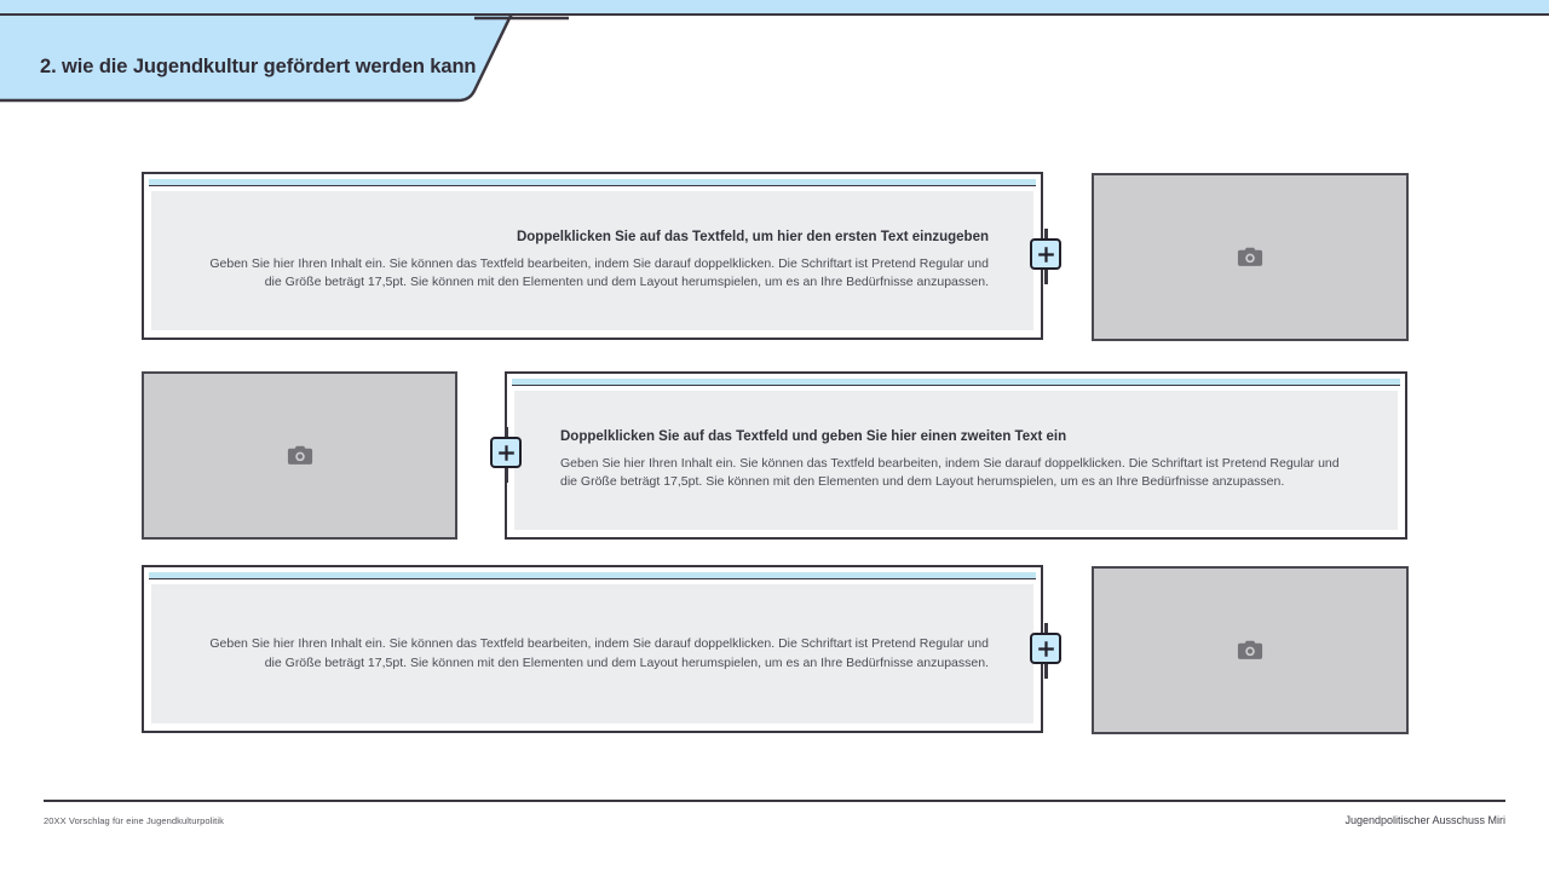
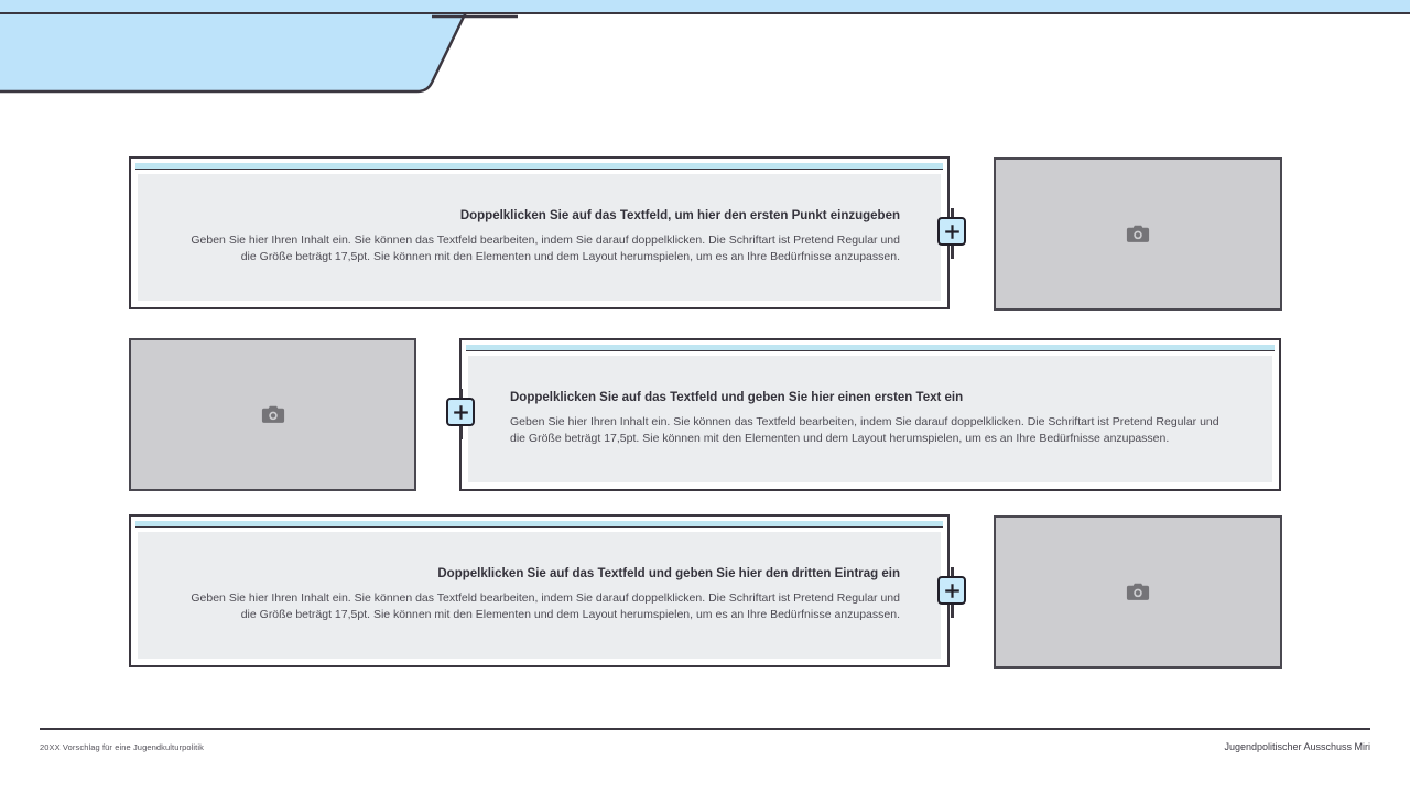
- 2. wie die Jugendkultur gefördert werden kann
- Doppelklicken Sie auf das Textfeld, um hier den ersten Text einzugeben
+ Doppelklicken Sie auf das Textfeld, um hier den ersten Punkt einzugeben
  Geben Sie hier Ihren Inhalt ein. Sie können das Textfeld bearbeiten, indem Sie darauf doppelklicken. Die Schriftart ist Pretend Regular und die Größe beträgt 17,5pt. Sie können mit den Elementen und dem Layout herumspielen, um es an Ihre Bedürfnisse anzupassen.
- Doppelklicken Sie auf das Textfeld und geben Sie hier einen zweiten Text ein
+ Doppelklicken Sie auf das Textfeld und geben Sie hier einen ersten Text ein
  Geben Sie hier Ihren Inhalt ein. Sie können das Textfeld bearbeiten, indem Sie darauf doppelklicken. Die Schriftart ist Pretend Regular und die Größe beträgt 17,5pt. Sie können mit den Elementen und dem Layout herumspielen, um es an Ihre Bedürfnisse anzupassen.
+ Doppelklicken Sie auf das Textfeld und geben Sie hier den dritten Eintrag ein
  Geben Sie hier Ihren Inhalt ein. Sie können das Textfeld bearbeiten, indem Sie darauf doppelklicken. Die Schriftart ist Pretend Regular und die Größe beträgt 17,5pt. Sie können mit den Elementen und dem Layout herumspielen, um es an Ihre Bedürfnisse anzupassen.
  20XX Vorschlag für eine Jugendkulturpolitik
  Jugendpolitischer Ausschuss Miri
